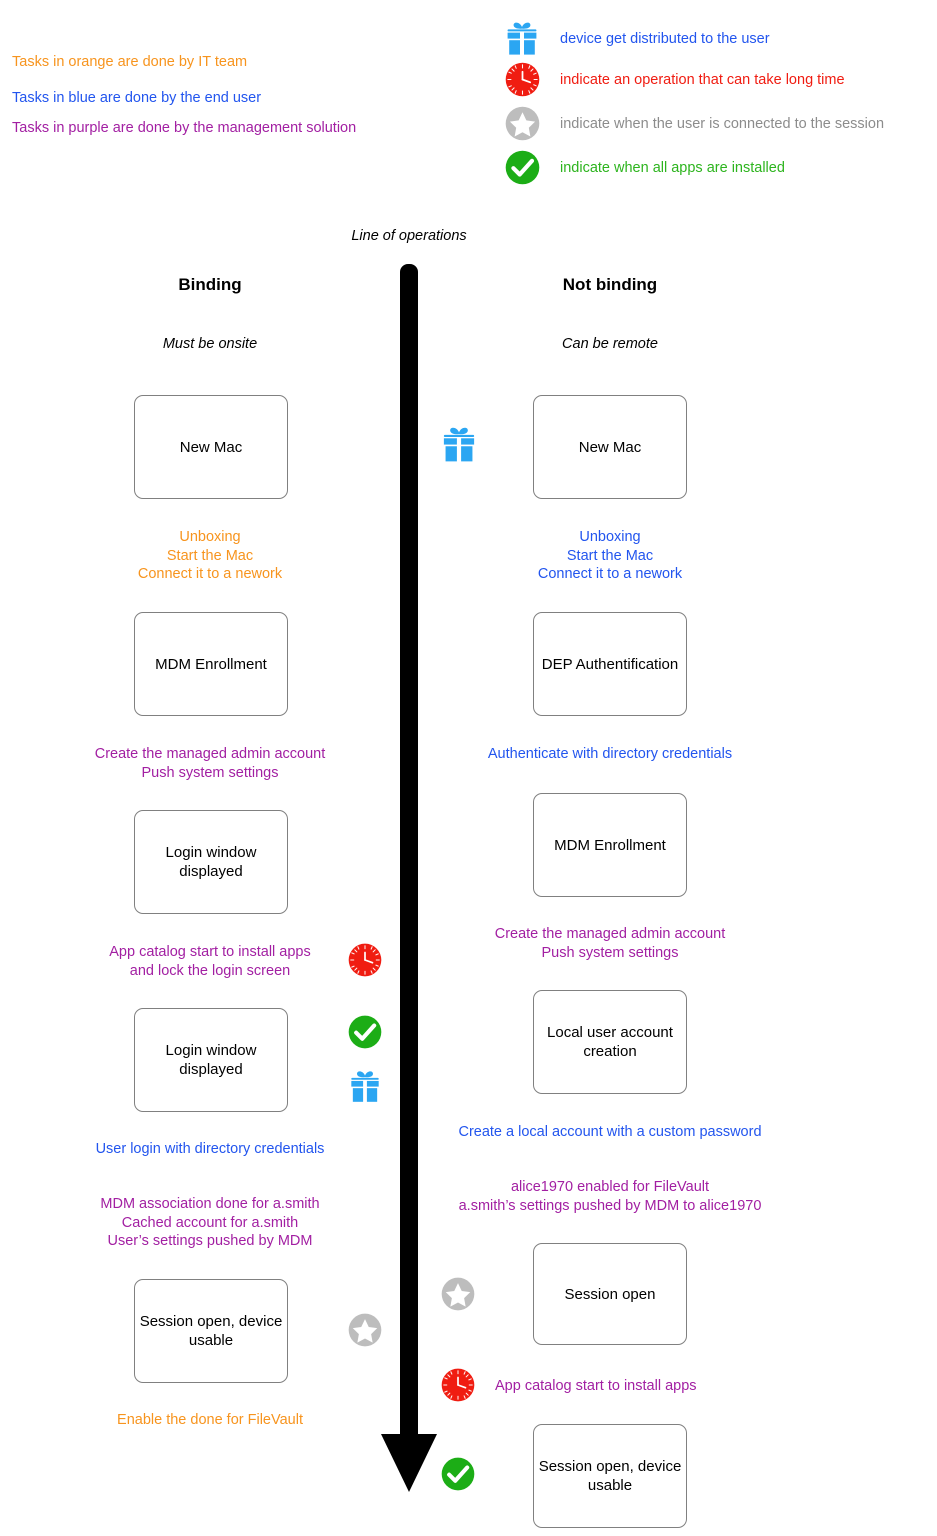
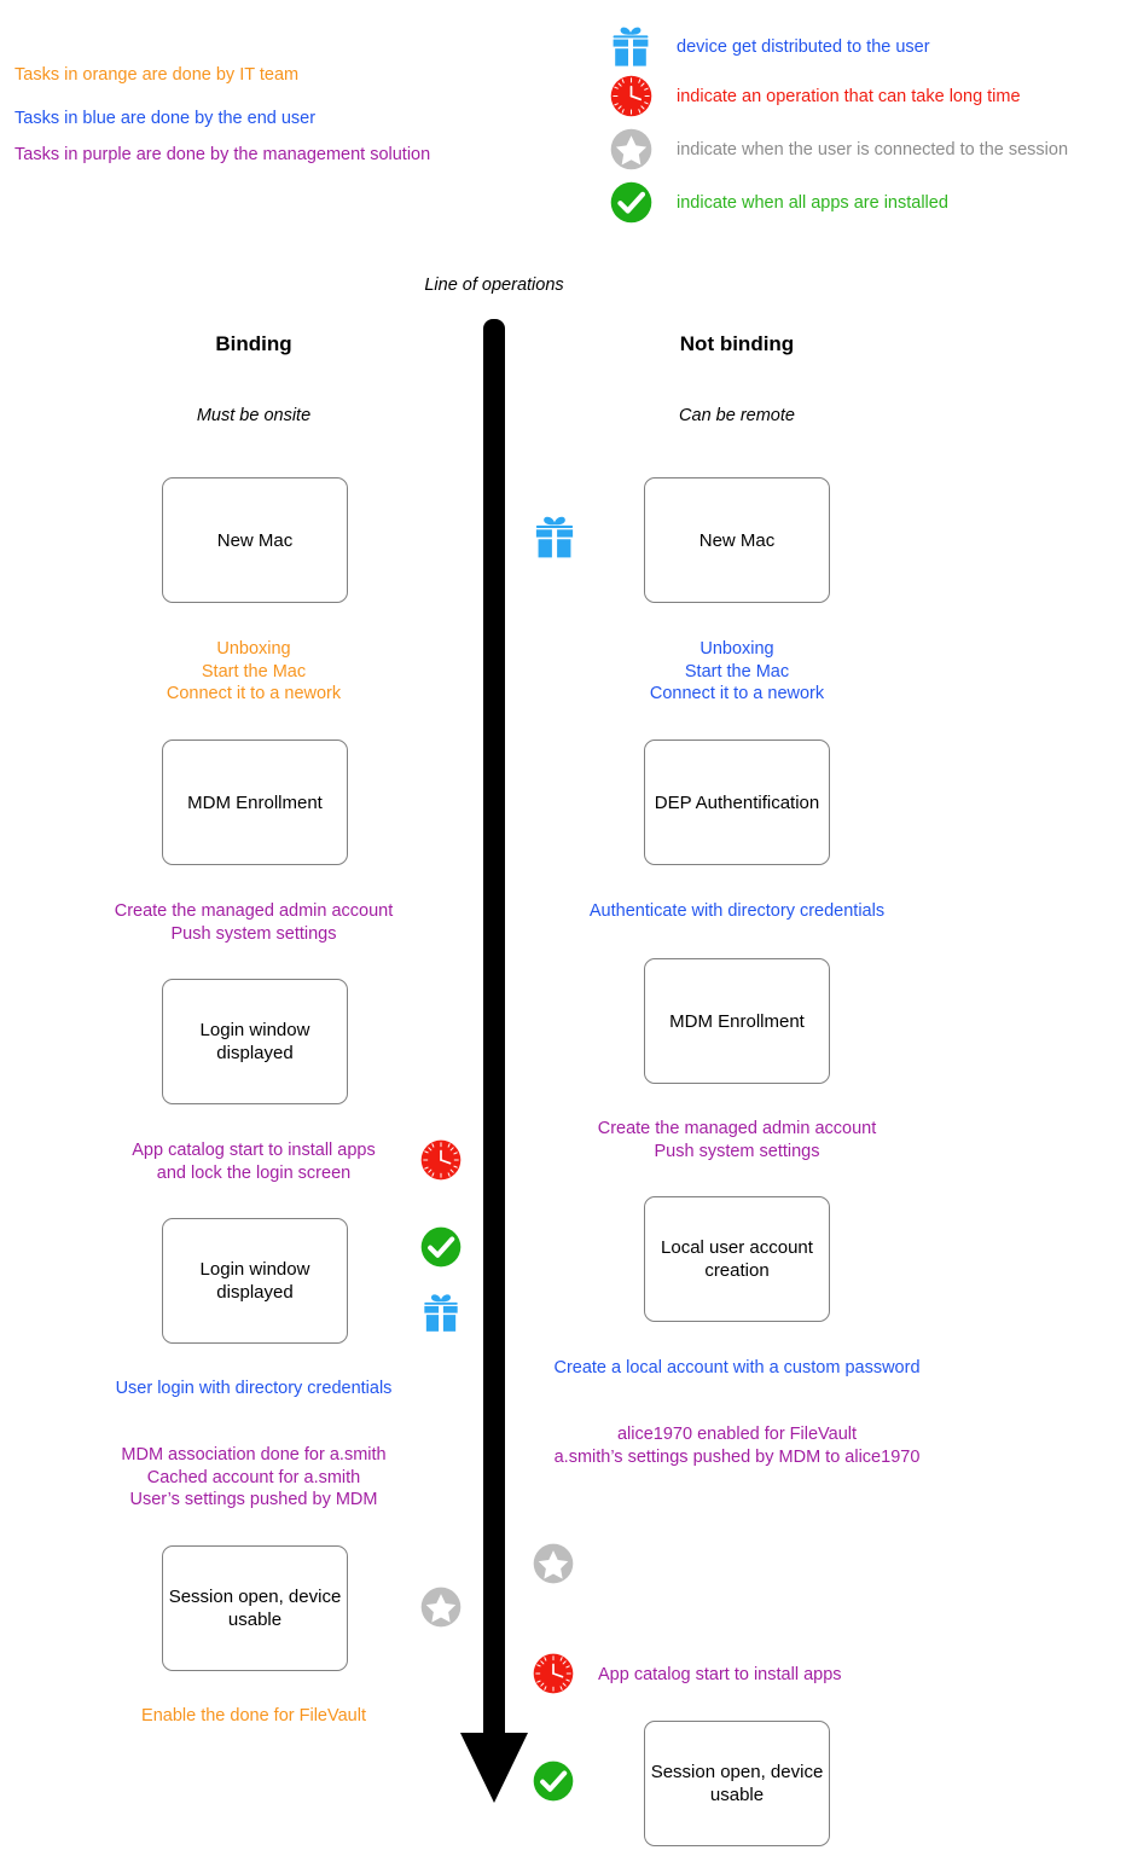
  Tasks in orange are done by IT team
  Tasks in blue are done by the end user
  Tasks in purple are done by the management solution
  device get distributed to the user
  indicate an operation that can take long time
  indicate when the user is connected to the session
  indicate when all apps are installed
  Line of operations
  Binding
  Must be onsite
  Not binding
  Can be remote
  New Mac
  Unboxing
  Start the Mac
  Connect it to a nework
  MDM Enrollment
  Create the managed admin account
  Push system settings
  Login window displayed
  App catalog start to install apps
  and lock the login screen
  Login window displayed
  User login with directory credentials
  MDM association done for a.smith
  Cached account for a.smith
  User’s settings pushed by MDM
  Session open, device usable
  Enable the done for FileVault
  New Mac
  Unboxing
  Start the Mac
  Connect it to a nework
  DEP Authentification
  Authenticate with directory credentials
  MDM Enrollment
  Create the managed admin account
  Push system settings
  Local user account creation
  Create a local account with a custom password
  alice1970 enabled for FileVault
  a.smith’s settings pushed by MDM to alice1970
- Session open
  App catalog start to install apps
  Session open, device usable
